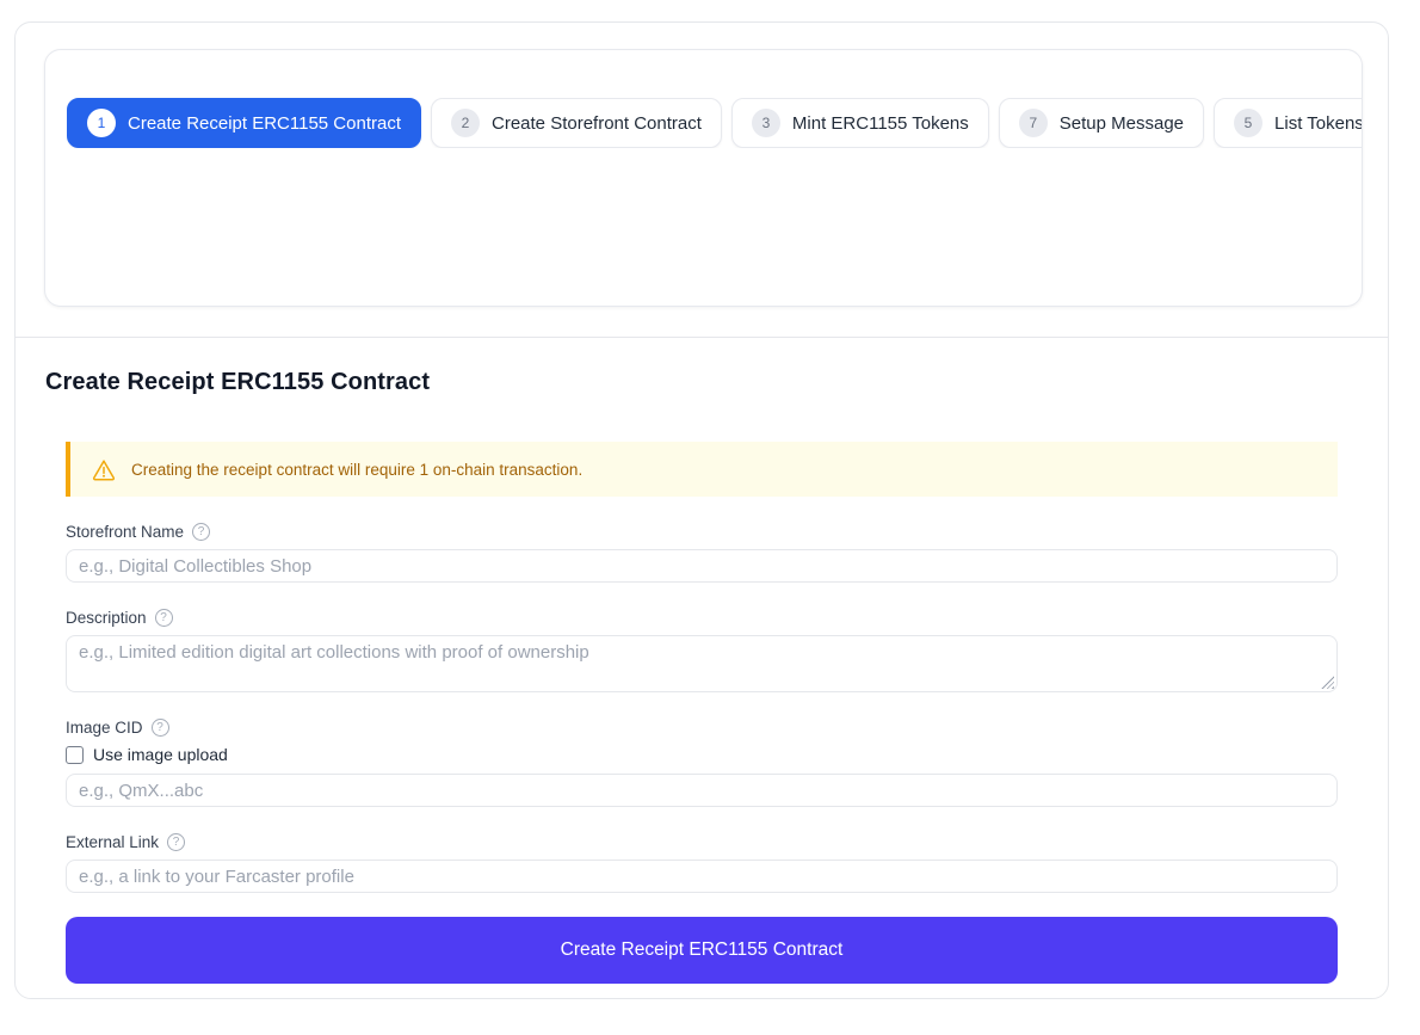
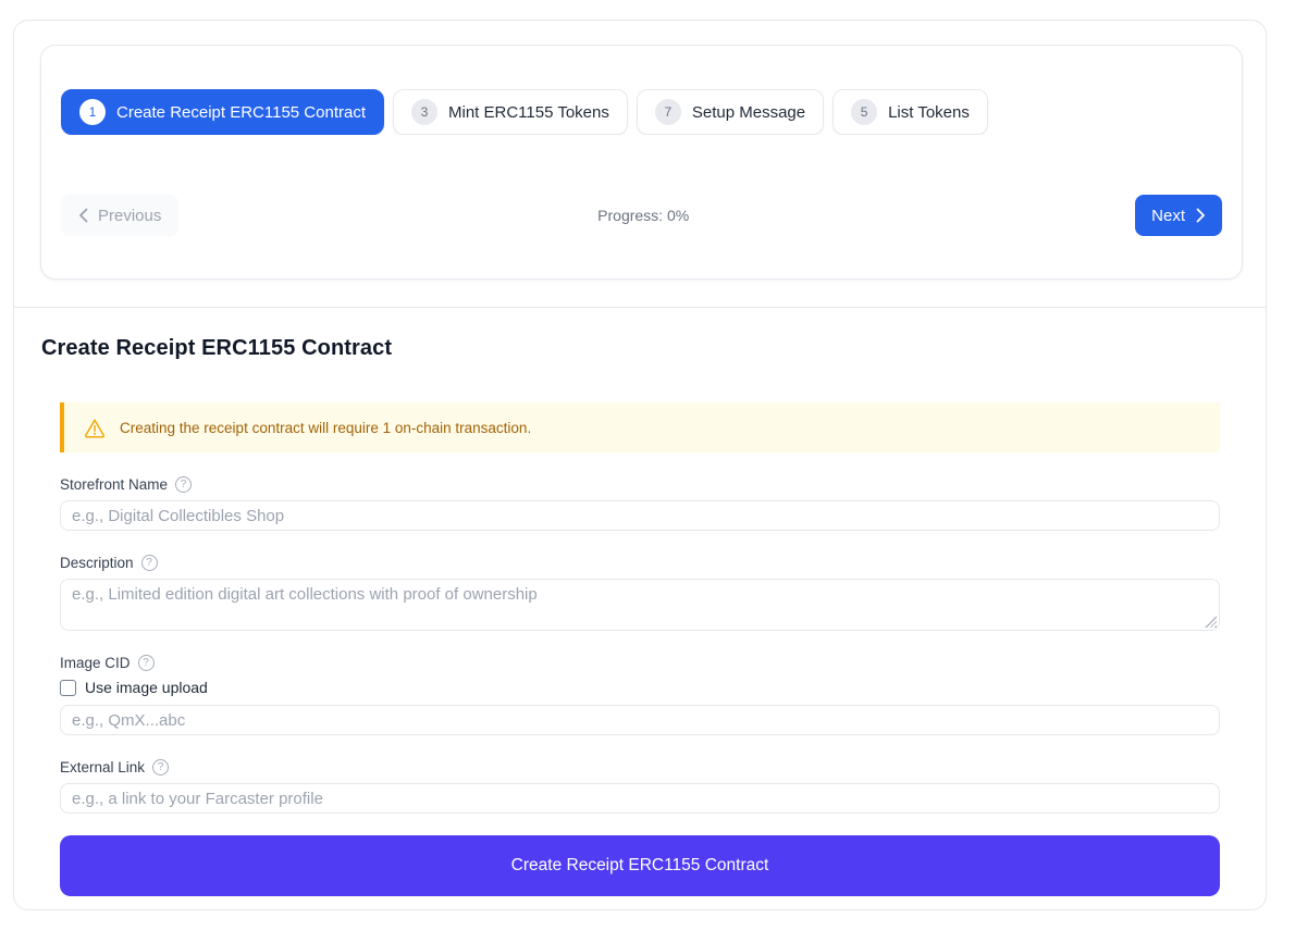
  1
  Create Receipt ERC1155 Contract
- 2
- Create Storefront Contract
  3
  Mint ERC1155 Tokens
  7
  Setup Message
  5
  List Tokens
+ Previous
+ Progress: 0%
+ Next
  Create Receipt ERC1155 Contract
  Creating the receipt contract will require 1 on-chain transaction.
  Storefront Name
  ?
  e.g., Digital Collectibles Shop
  Description
  ?
  e.g., Limited edition digital art collections with proof of ownership
  Image CID
  ?
  Use image upload
  e.g., QmX...abc
  External Link
  ?
  e.g., a link to your Farcaster profile
  Create Receipt ERC1155 Contract
